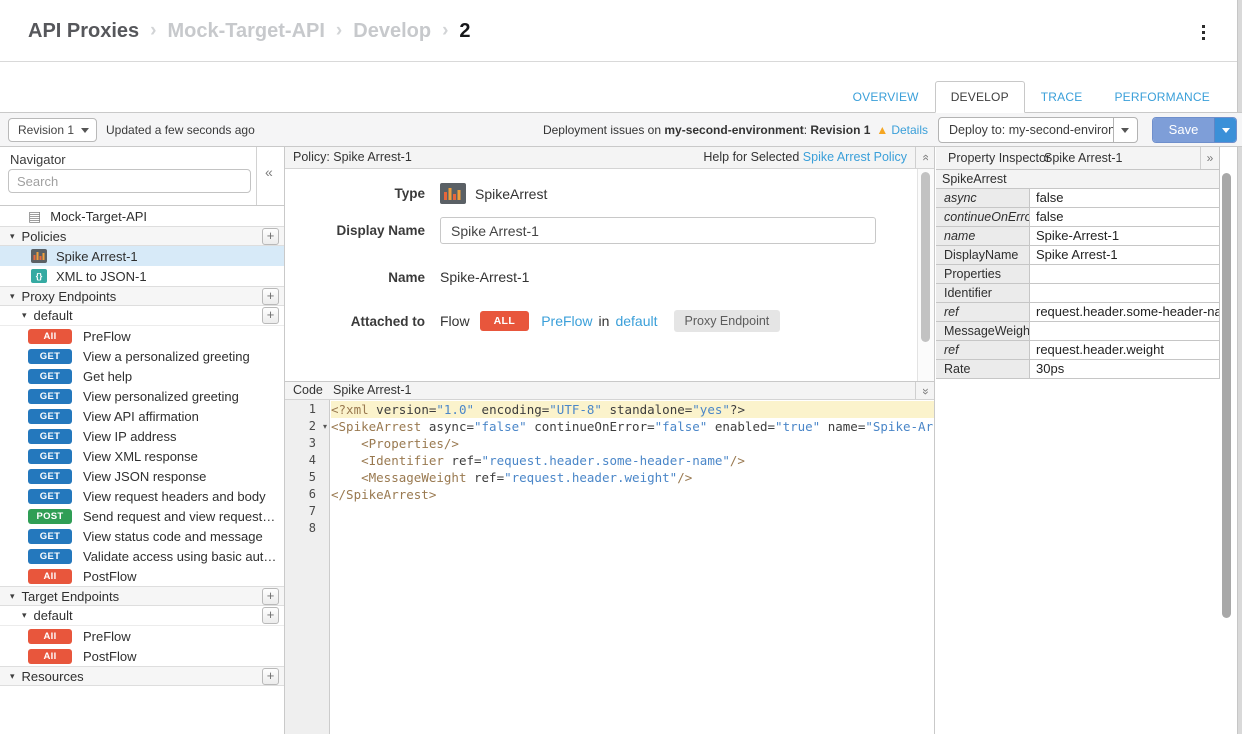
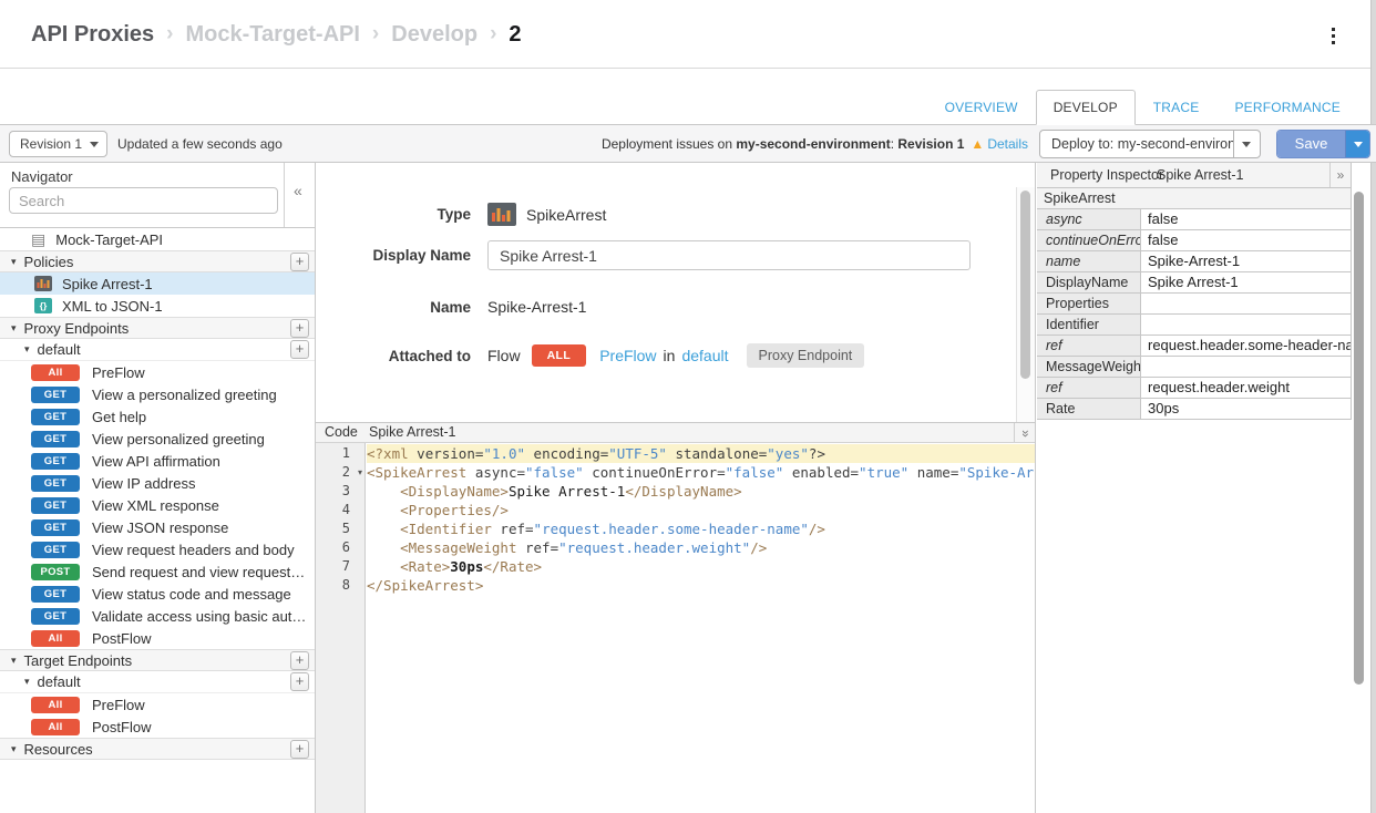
  API Proxies
  ›
  Mock-Target-API
  ›
  Develop
  ›
  2
  OVERVIEW
  DEVELOP
  TRACE
  PERFORMANCE
  Revision 1
  Updated a few seconds ago
  Deployment issues on my-second-environment: Revision 1 ▲ Details
  Deploy to: my-second-environ
  Save
  Navigator
  Search
  «
  ▤
  Mock-Target-API
  ▾
  Policies
  +
  Spike Arrest-1
  {}
  XML to JSON-1
  ▾
  Proxy Endpoints
  +
  ▾
  default
  +
  All
  PreFlow
  GET
  View a personalized greeting
  GET
  Get help
  GET
  View personalized greeting
  GET
  View API affirmation
  GET
  View IP address
  GET
  View XML response
  GET
  View JSON response
  GET
  View request headers and body
  POST
  Send request and view request…
  GET
  View status code and message
  GET
  Validate access using basic aut…
  All
  PostFlow
  ▾
  Target Endpoints
  +
  ▾
  default
  +
  All
  PreFlow
  All
  PostFlow
  ▾
  Resources
  +
- Policy: Spike Arrest-1
- Help for Selected Spike Arrest Policy
  Type
  SpikeArrest
  Display Name
  Spike Arrest-1
  Name
  Spike-Arrest-1
  Attached to
  Flow
  ALL
  PreFlow
  in
  default
  Proxy Endpoint
  Code
  Spike Arrest-1
  1
  2
  ▾
  3
  4
  5
  6
  7
  8
- <?xml version="1.0" encoding="UTF-8" standalone="yes"?>
+ <?xml version="1.0" encoding="UTF-5" standalone="yes"?>
  <SpikeArrest async="false" continueOnError="false" enabled="true" name="Spike-Ar
+ <DisplayName>Spike Arrest-1</DisplayName>
  <Properties/>
  <Identifier ref="request.header.some-header-name"/>
  <MessageWeight ref="request.header.weight"/>
+ <Rate>30ps</Rate>
  </SpikeArrest>
  Property Inspector
  Spike Arrest-1
  »
  SpikeArrest
  async
  false
  continueOnErro
  false
  name
  Spike-Arrest-1
  DisplayName
  Spike Arrest-1
  Properties
  Identifier
  ref
  request.header.some-header-na
  MessageWeigh
  ref
  request.header.weight
  Rate
  30ps
